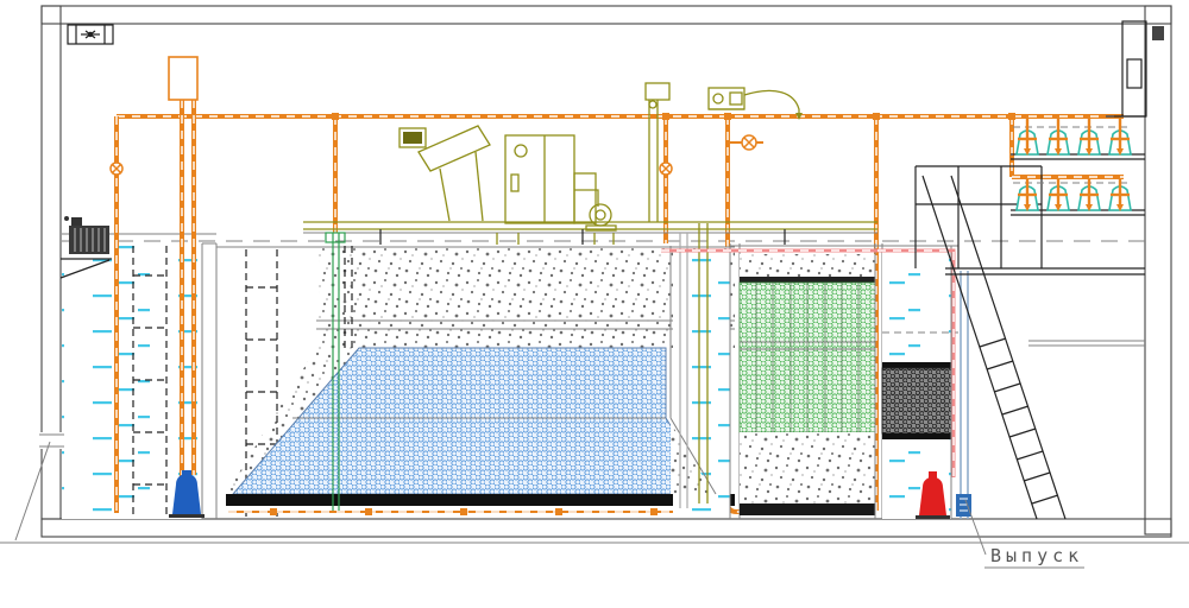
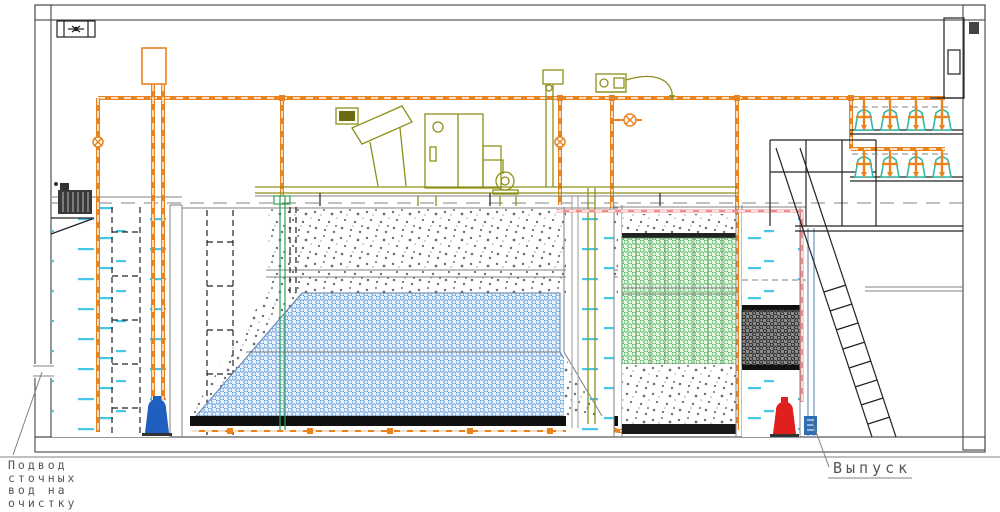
+ Подвод
+ сточных
+ вод на
+ очистку
  Выпуск
